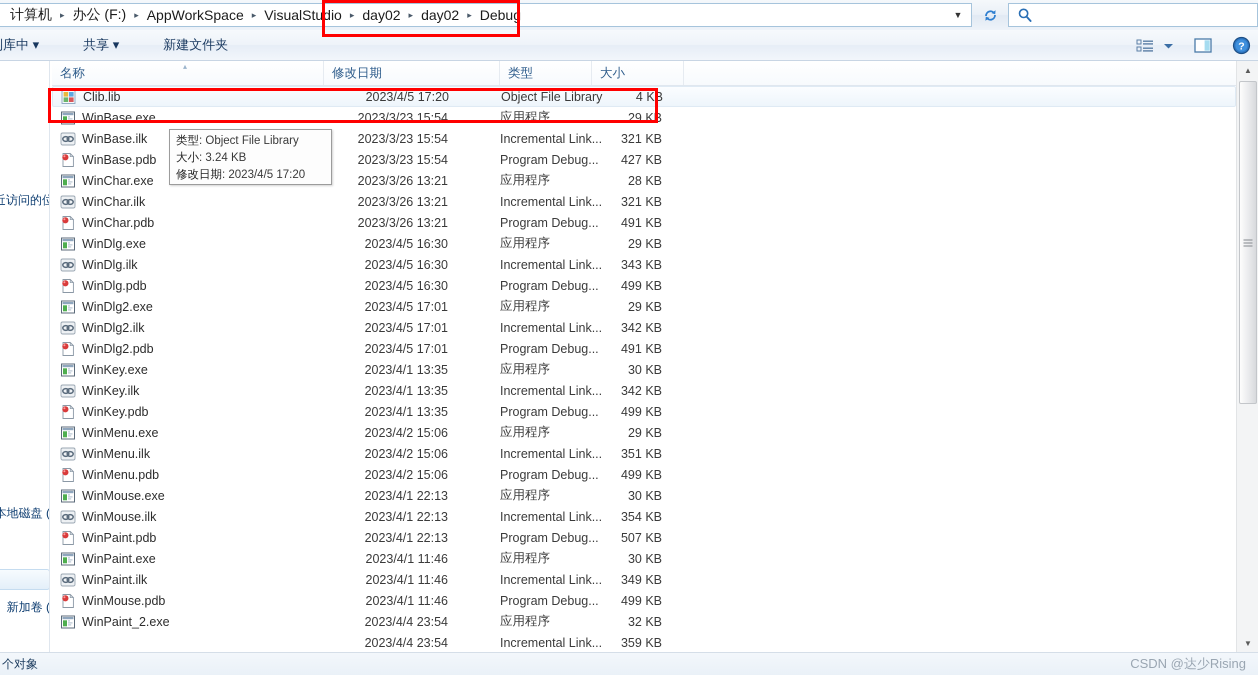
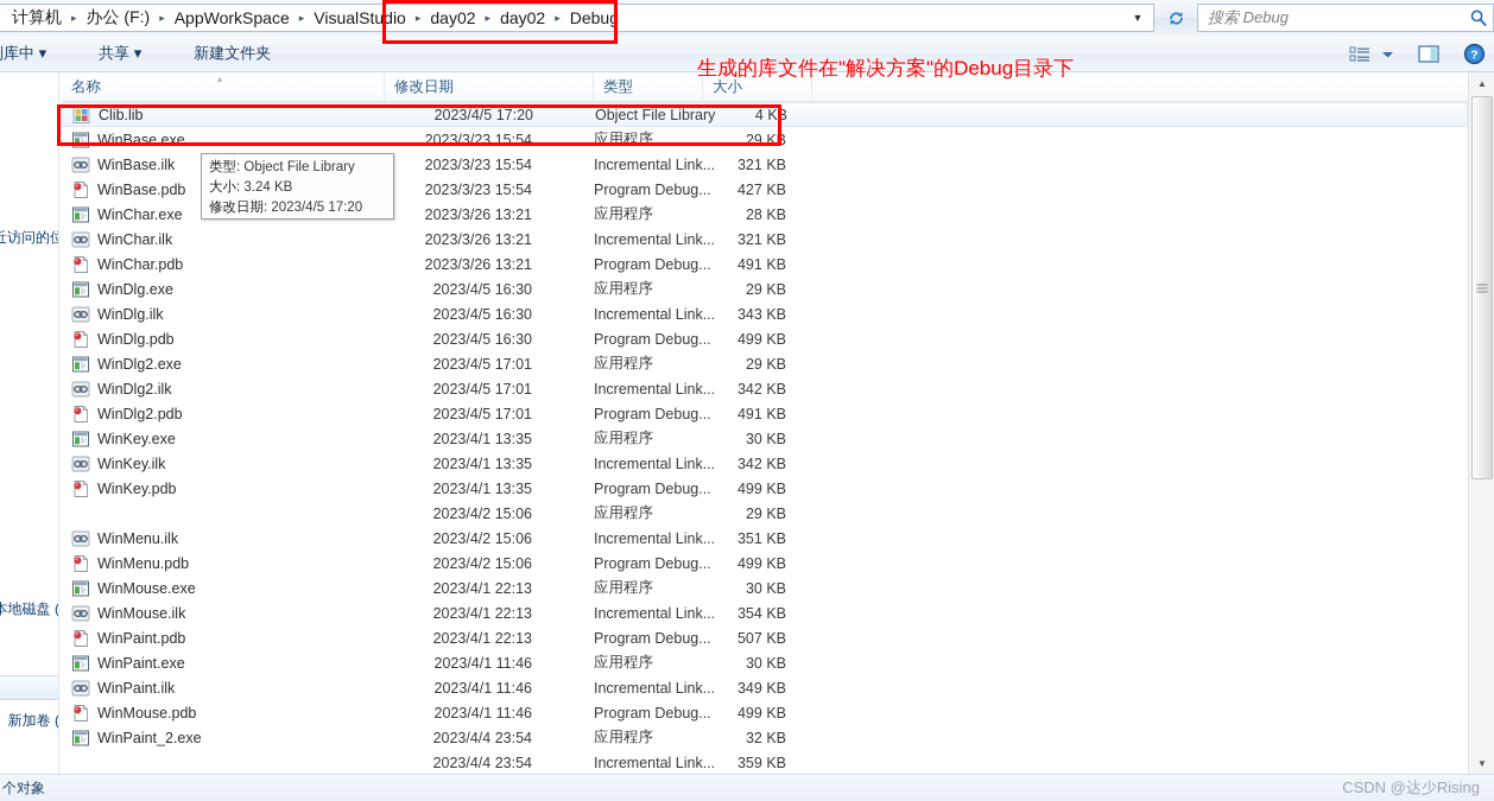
  计算机
  ▸
  办公 (F:)
  ▸
  AppWorkSpace
  ▸
  VisualStudio
  ▸
  day02
  ▸
  day02
  ▸
  Debug
  ▼
+ 搜索 Debug
  库中 ▾
  共享 ▾
  新建文件夹
  ?
  近访问的位
  名称
  ▴
  修改日期
  类型
  大小
  Clib.lib
  2023/4/5 17:20
  Object File Library
  4 KB
  WinBase.exe
  2023/3/23 15:54
  应用程序
  29 KB
  WinBase.ilk
  2023/3/23 15:54
  Incremental Link...
  321 KB
  WinBase.pdb
  2023/3/23 15:54
  Program Debug...
  427 KB
  WinChar.exe
  2023/3/26 13:21
  应用程序
  28 KB
  WinChar.ilk
  2023/3/26 13:21
  Incremental Link...
  321 KB
  WinChar.pdb
  2023/3/26 13:21
  Program Debug...
  491 KB
  WinDlg.exe
  2023/4/5 16:30
  应用程序
  29 KB
  WinDlg.ilk
  2023/4/5 16:30
  Incremental Link...
  343 KB
  WinDlg.pdb
  2023/4/5 16:30
  Program Debug...
  499 KB
  WinDlg2.exe
  2023/4/5 17:01
  应用程序
  29 KB
  WinDlg2.ilk
  2023/4/5 17:01
  Incremental Link...
  342 KB
  WinDlg2.pdb
  2023/4/5 17:01
  Program Debug...
  491 KB
  WinKey.exe
  2023/4/1 13:35
  应用程序
  30 KB
  WinKey.ilk
  2023/4/1 13:35
  Incremental Link...
  342 KB
  WinKey.pdb
  2023/4/1 13:35
  Program Debug...
  499 KB
- WinMenu.exe
  2023/4/2 15:06
  应用程序
  29 KB
  WinMenu.ilk
  2023/4/2 15:06
  Incremental Link...
  351 KB
  WinMenu.pdb
  2023/4/2 15:06
  Program Debug...
  499 KB
  WinMouse.exe
  2023/4/1 22:13
  应用程序
  30 KB
  WinMouse.ilk
  2023/4/1 22:13
  Incremental Link...
  354 KB
  WinPaint.pdb
  2023/4/1 22:13
  Program Debug...
  507 KB
  WinPaint.exe
  2023/4/1 11:46
  应用程序
  30 KB
  WinPaint.ilk
  2023/4/1 11:46
  Incremental Link...
  349 KB
  WinMouse.pdb
  2023/4/1 11:46
  Program Debug...
  499 KB
  WinPaint_2.exe
  2023/4/4 23:54
  应用程序
  32 KB
  2023/4/4 23:54
  Incremental Link...
  359 KB
  ▲
  ▼
  类型: Object File Library
  大小: 3.24 KB
  修改日期: 2023/4/5 17:20
  个对象
  CSDN @达少Rising
+ 生成的库文件在"解决方案"的Debug目录下
